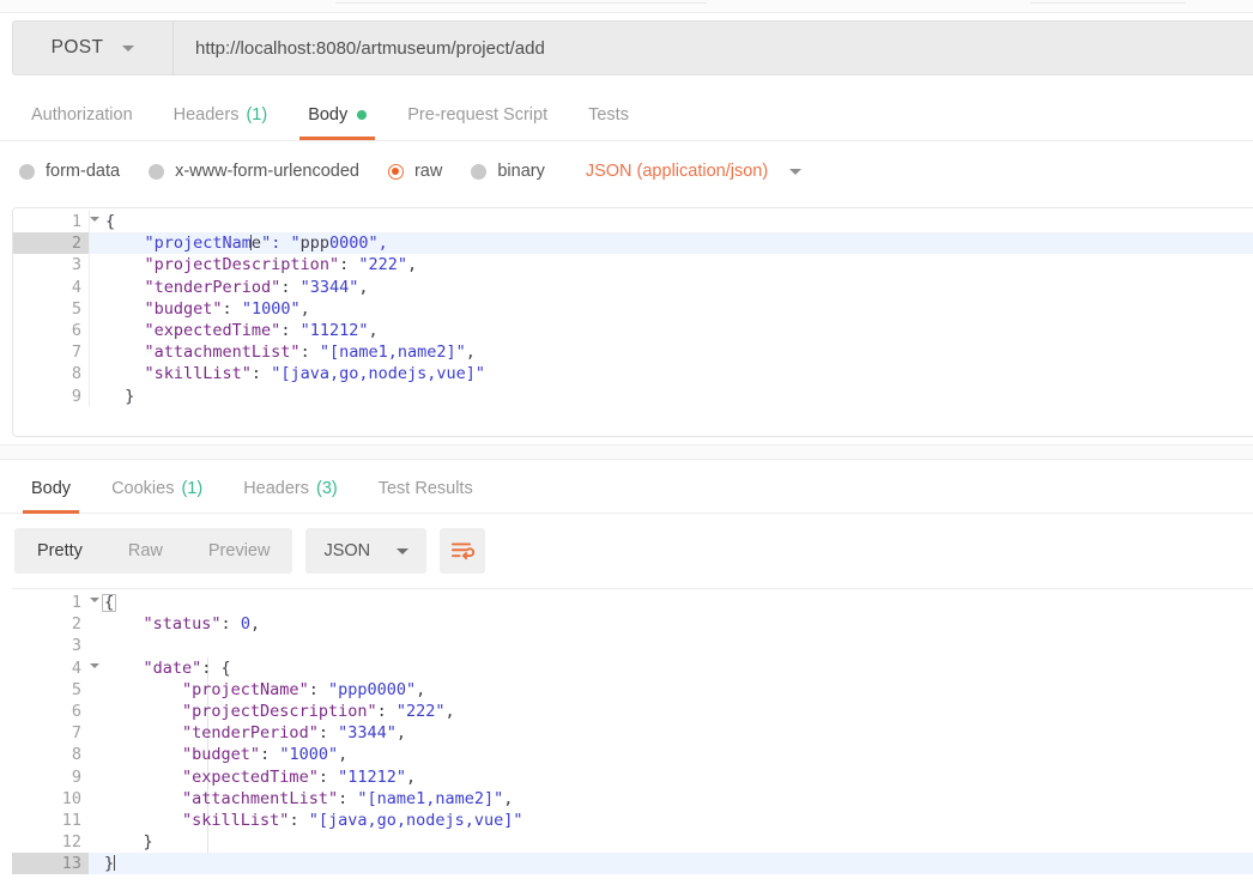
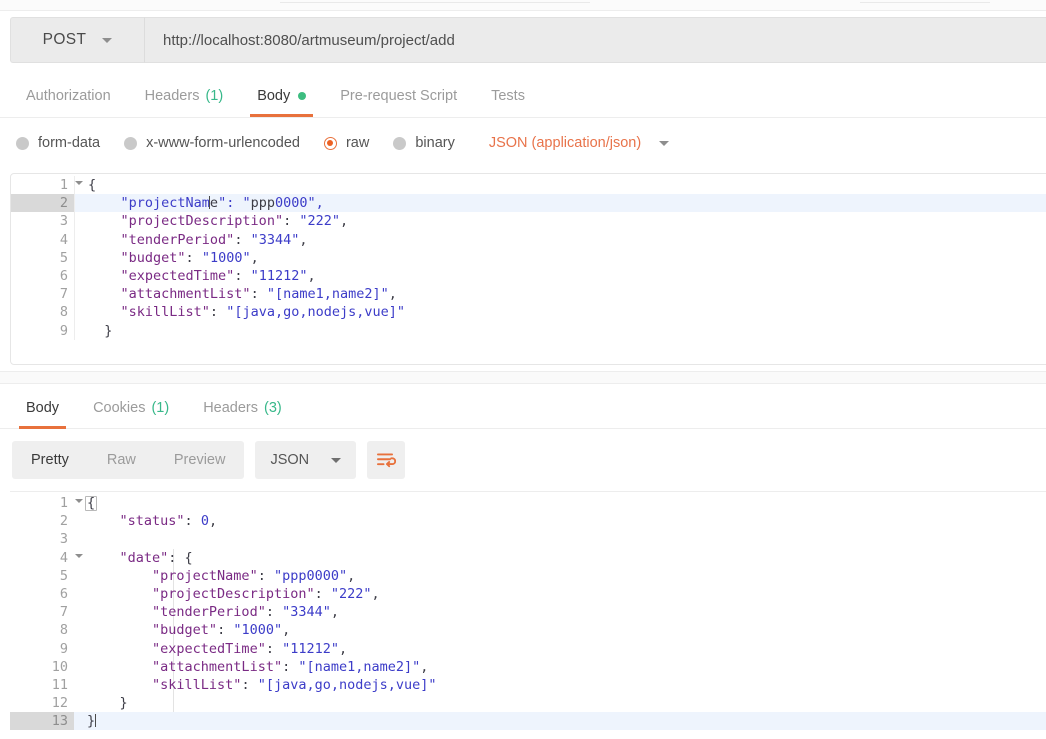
  POST
  http://localhost:8080/artmuseum/project/add
  Authorization
  Headers
  (1)
  Body
  Pre-request Script
  Tests
  form-data
  x-www-form-urlencoded
  raw
  binary
  JSON (application/json)
  1
  {
  2
  "projectName": "ppp0000",
  3
  "projectDescription": "222",
  4
  "tenderPeriod": "3344",
  5
  "budget": "1000",
  6
  "expectedTime": "11212",
  7
  "attachmentList": "[name1,name2]",
  8
  "skillList": "[java,go,nodejs,vue]"
  9
  }
  Body
  Cookies
  (1)
  Headers
  (3)
- Test Results
  Pretty
  Raw
  Preview
  JSON
  1
  {
  2
  "status": 0,
  3
  4
  "date": {
  5
  "projectName": "ppp0000",
  6
  "projectDescription": "222",
  7
  "tenderPeriod": "3344",
  8
  "budget": "1000",
  9
  "expectedTime": "11212",
  10
  "attachmentList": "[name1,name2]",
  11
  "skillList": "[java,go,nodejs,vue]"
  12
  }
  13
  }
